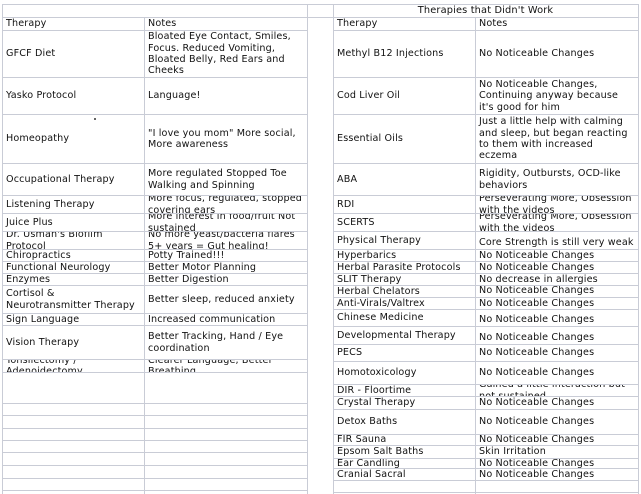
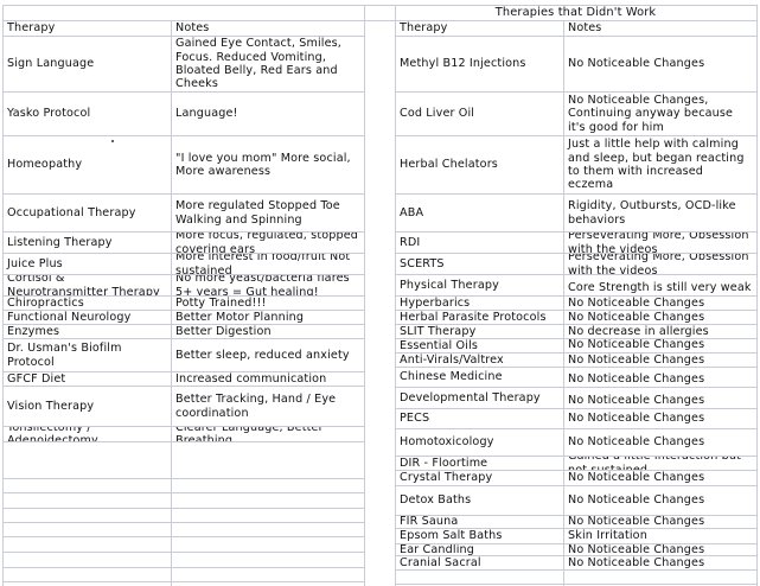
  Therapies that Didn't Work
  Therapy
  Notes
- GFCF Diet
+ Sign Language
- Bloated Eye Contact, Smiles, Focus. Reduced Vomiting, Bloated Belly, Red Ears and Cheeks
+ Gained Eye Contact, Smiles, Focus. Reduced Vomiting, Bloated Belly, Red Ears and Cheeks
  Yasko Protocol
  Language!
  Homeopathy
  "I love you mom" More social, More awareness
  Occupational Therapy
  More regulated Stopped Toe Walking and Spinning
  Listening Therapy
  More focus, regulated, stopped covering ears
  Juice Plus
  More interest in food/fruit Not sustained
- Dr. Usman's Biofilm Protocol
+ Cortisol & Neurotransmitter Therapy
  No more yeast/bacteria flares 5+ years = Gut healing!
  Chiropractics
  Potty Trained!!!
  Functional Neurology
  Better Motor Planning
  Enzymes
  Better Digestion
- Cortisol & Neurotransmitter Therapy
+ Dr. Usman's Biofilm Protocol
  Better sleep, reduced anxiety
- Sign Language
+ GFCF Diet
  Increased communication
  Vision Therapy
  Better Tracking, Hand / Eye coordination
  Clearer Language, Better
  Therapy
  Notes
  Methyl B12 Injections
  No Noticeable Changes
  Cod Liver Oil
  No Noticeable Changes, Continuing anyway because it's good for him
- Essential Oils
+ Herbal Chelators
  Just a little help with calming and sleep, but began reacting to them with increased eczema
  ABA
  Rigidity, Outbursts, OCD-like behaviors
  RDI
  Perseverating More, Obsession with the videos
  SCERTS
  Perseverating More, Obsession with the videos
  Physical Therapy
  Core Strength is still very weak
  Hyperbarics
  No Noticeable Changes
  Herbal Parasite Protocols
  No Noticeable Changes
  SLIT Therapy
  No decrease in allergies
- Herbal Chelators
+ Essential Oils
  No Noticeable Changes
  Anti-Virals/Valtrex
  No Noticeable Changes
  Chinese Medicine
  No Noticeable Changes
  Developmental Therapy
  No Noticeable Changes
  PECS
  No Noticeable Changes
  Homotoxicology
  No Noticeable Changes
  DIR - Floortime
  Crystal Therapy
  No Noticeable Changes
  Detox Baths
  No Noticeable Changes
  FIR Sauna
  No Noticeable Changes
  Epsom Salt Baths
  Skin Irritation
  Ear Candling
  No Noticeable Changes
  Cranial Sacral
  No Noticeable Changes
